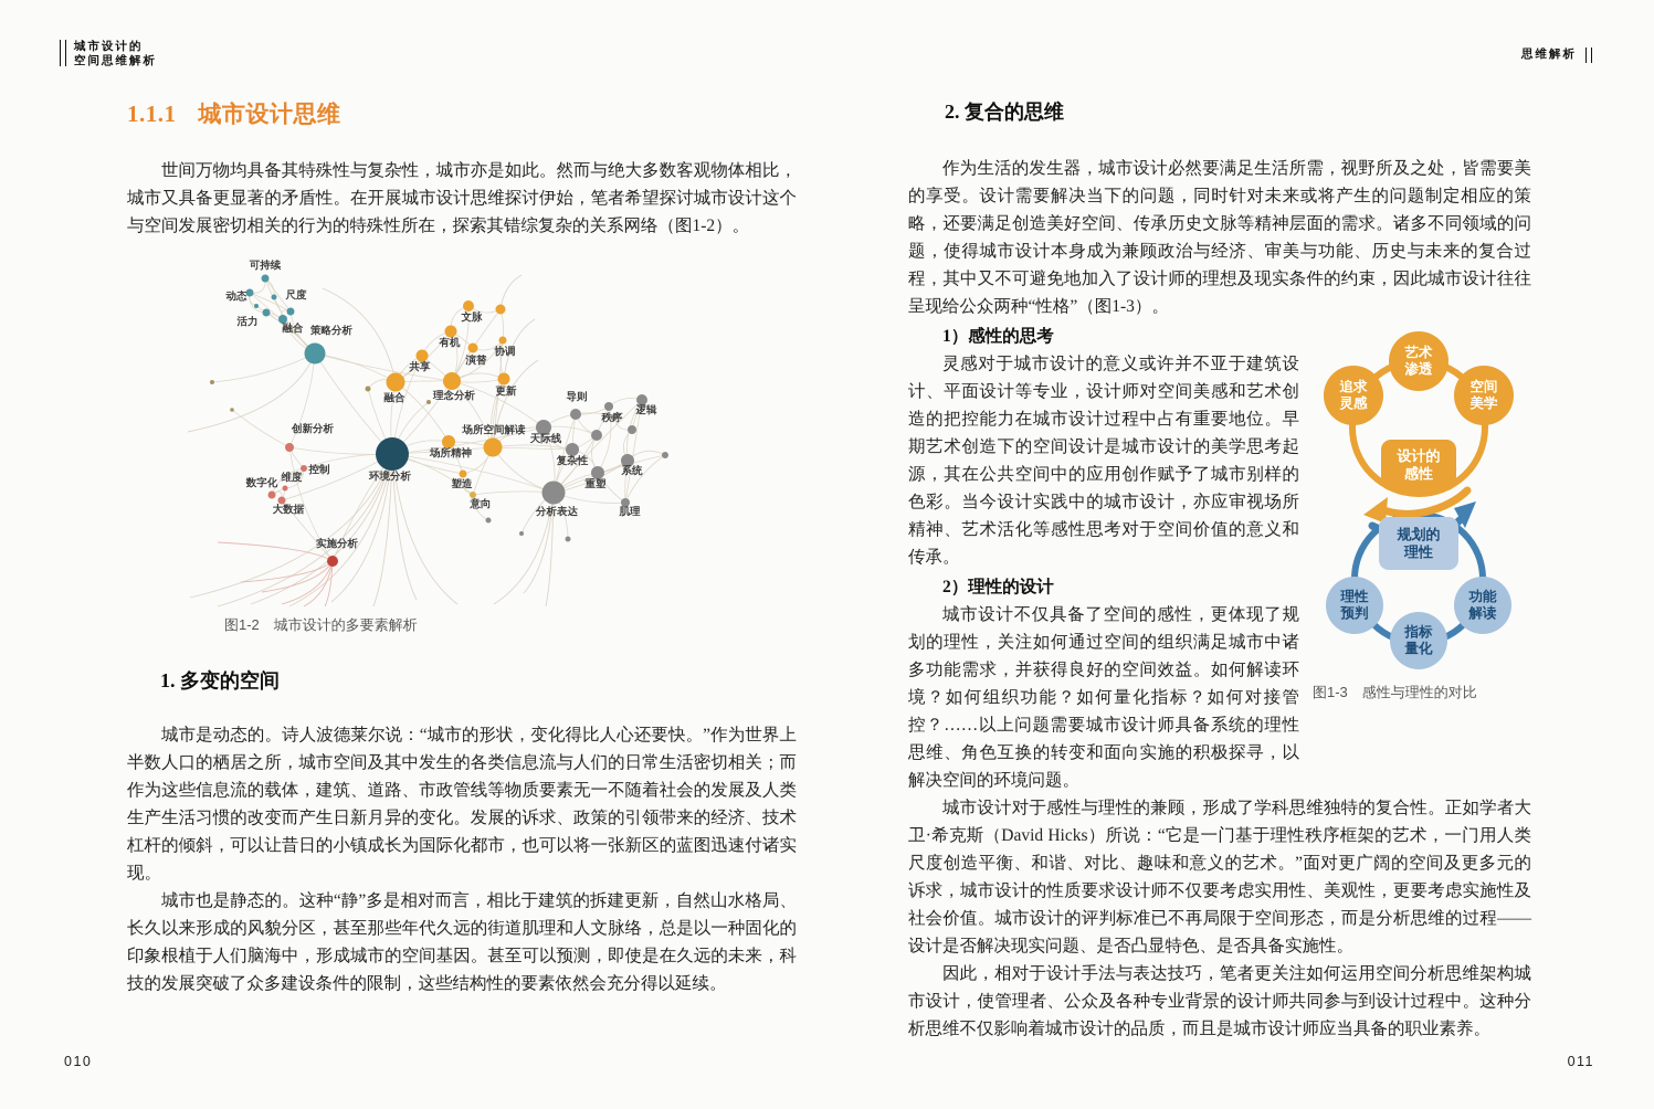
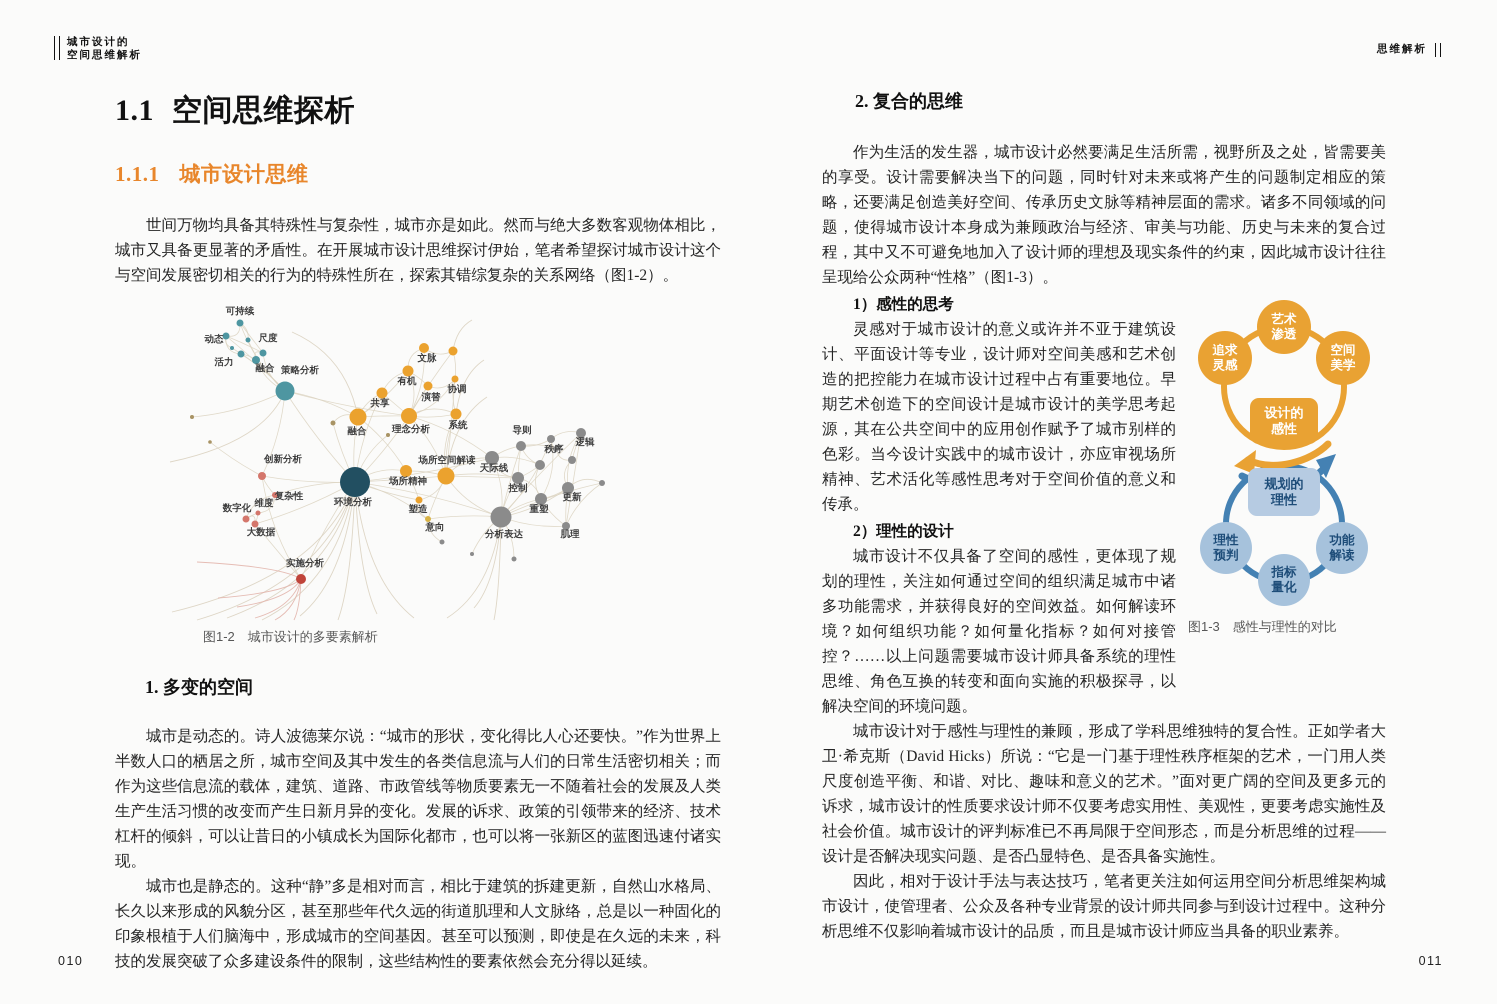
  城市设计的
  空间思维解析
  思维解析
+ 1.1 空间思维探析
  1.1.1 城市设计思维
  世间万物均具备其特殊性与复杂性，城市亦是如此。然而与绝大多数客观物体相比，城市又具备更显著的矛盾性。在开展城市设计思维探讨伊始，笔者希望探讨城市设计这个与空间发展密切相关的行为的特殊性所在，探索其错综复杂的关系网络（图1-2）。
  可持续
  动态
  尺度
  活力
  融合
  策略分析
  文脉
  有机
  演替
  协调
  共享
  融合
  理念分析
- 更新
+ 系统
  场所空间解读
  场所精神
  塑造
  意向
  环境分析
  创新分析
- 控制
+ 复杂性
  数字化
  维度
  大数据
  实施分析
  导则
  秩序
  逻辑
  天际线
- 复杂性
+ 控制
- 系统
+ 更新
  重塑
  分析表达
  肌理
  图1-2 城市设计的多要素解析
  1. 多变的空间
  城市是动态的。诗人波德莱尔说：“城市的形状，变化得比人心还要快。”作为世界上半数人口的栖居之所，城市空间及其中发生的各类信息流与人们的日常生活密切相关；而作为这些信息流的载体，建筑、道路、市政管线等物质要素无一不随着社会的发展及人类生产生活习惯的改变而产生日新月异的变化。发展的诉求、政策的引领带来的经济、技术杠杆的倾斜，可以让昔日的小镇成长为国际化都市，也可以将一张新区的蓝图迅速付诸实现。
  城市也是静态的。这种“静”多是相对而言，相比于建筑的拆建更新，自然山水格局、长久以来形成的风貌分区，甚至那些年代久远的街道肌理和人文脉络，总是以一种固化的印象根植于人们脑海中，形成城市的空间基因。甚至可以预测，即使是在久远的未来，科技的发展突破了众多建设条件的限制，这些结构性的要素依然会充分得以延续。
  2. 复合的思维
  作为生活的发生器，城市设计必然要满足生活所需，视野所及之处，皆需要美的享受。设计需要解决当下的问题，同时针对未来或将产生的问题制定相应的策略，还要满足创造美好空间、传承历史文脉等精神层面的需求。诸多不同领域的问题，使得城市设计本身成为兼顾政治与经济、审美与功能、历史与未来的复合过程，其中又不可避免地加入了设计师的理想及现实条件的约束，因此城市设计往往呈现给公众两种“性格”（图1-3）。
  艺术渗透
  追求灵感
  空间美学
  设计的感性
  规划的理性
  理性预判
  功能解读
  指标量化
  图1-3 感性与理性的对比
  1）感性的思考
  灵感对于城市设计的意义或许并不亚于建筑设计、平面设计等专业，设计师对空间美感和艺术创造的把控能力在城市设计过程中占有重要地位。早期艺术创造下的空间设计是城市设计的美学思考起源，其在公共空间中的应用创作赋予了城市别样的色彩。当今设计实践中的城市设计，亦应审视场所精神、艺术活化等感性思考对于空间价值的意义和传承。
  2）理性的设计
  城市设计不仅具备了空间的感性，更体现了规划的理性，关注如何通过空间的组织满足城市中诸多功能需求，并获得良好的空间效益。如何解读环境？如何组织功能？如何量化指标？如何对接管控？……以上问题需要城市设计师具备系统的理性思维、角色互换的转变和面向实施的积极探寻，以解决空间的环境问题。
  城市设计对于感性与理性的兼顾，形成了学科思维独特的复合性。正如学者大卫·希克斯（David Hicks）所说：“它是一门基于理性秩序框架的艺术，一门用人类尺度创造平衡、和谐、对比、趣味和意义的艺术。”面对更广阔的空间及更多元的诉求，城市设计的性质要求设计师不仅要考虑实用性、美观性，更要考虑实施性及社会价值。城市设计的评判标准已不再局限于空间形态，而是分析思维的过程——设计是否解决现实问题、是否凸显特色、是否具备实施性。
  因此，相对于设计手法与表达技巧，笔者更关注如何运用空间分析思维架构城市设计，使管理者、公众及各种专业背景的设计师共同参与到设计过程中。这种分析思维不仅影响着城市设计的品质，而且是城市设计师应当具备的职业素养。
  010
  011
